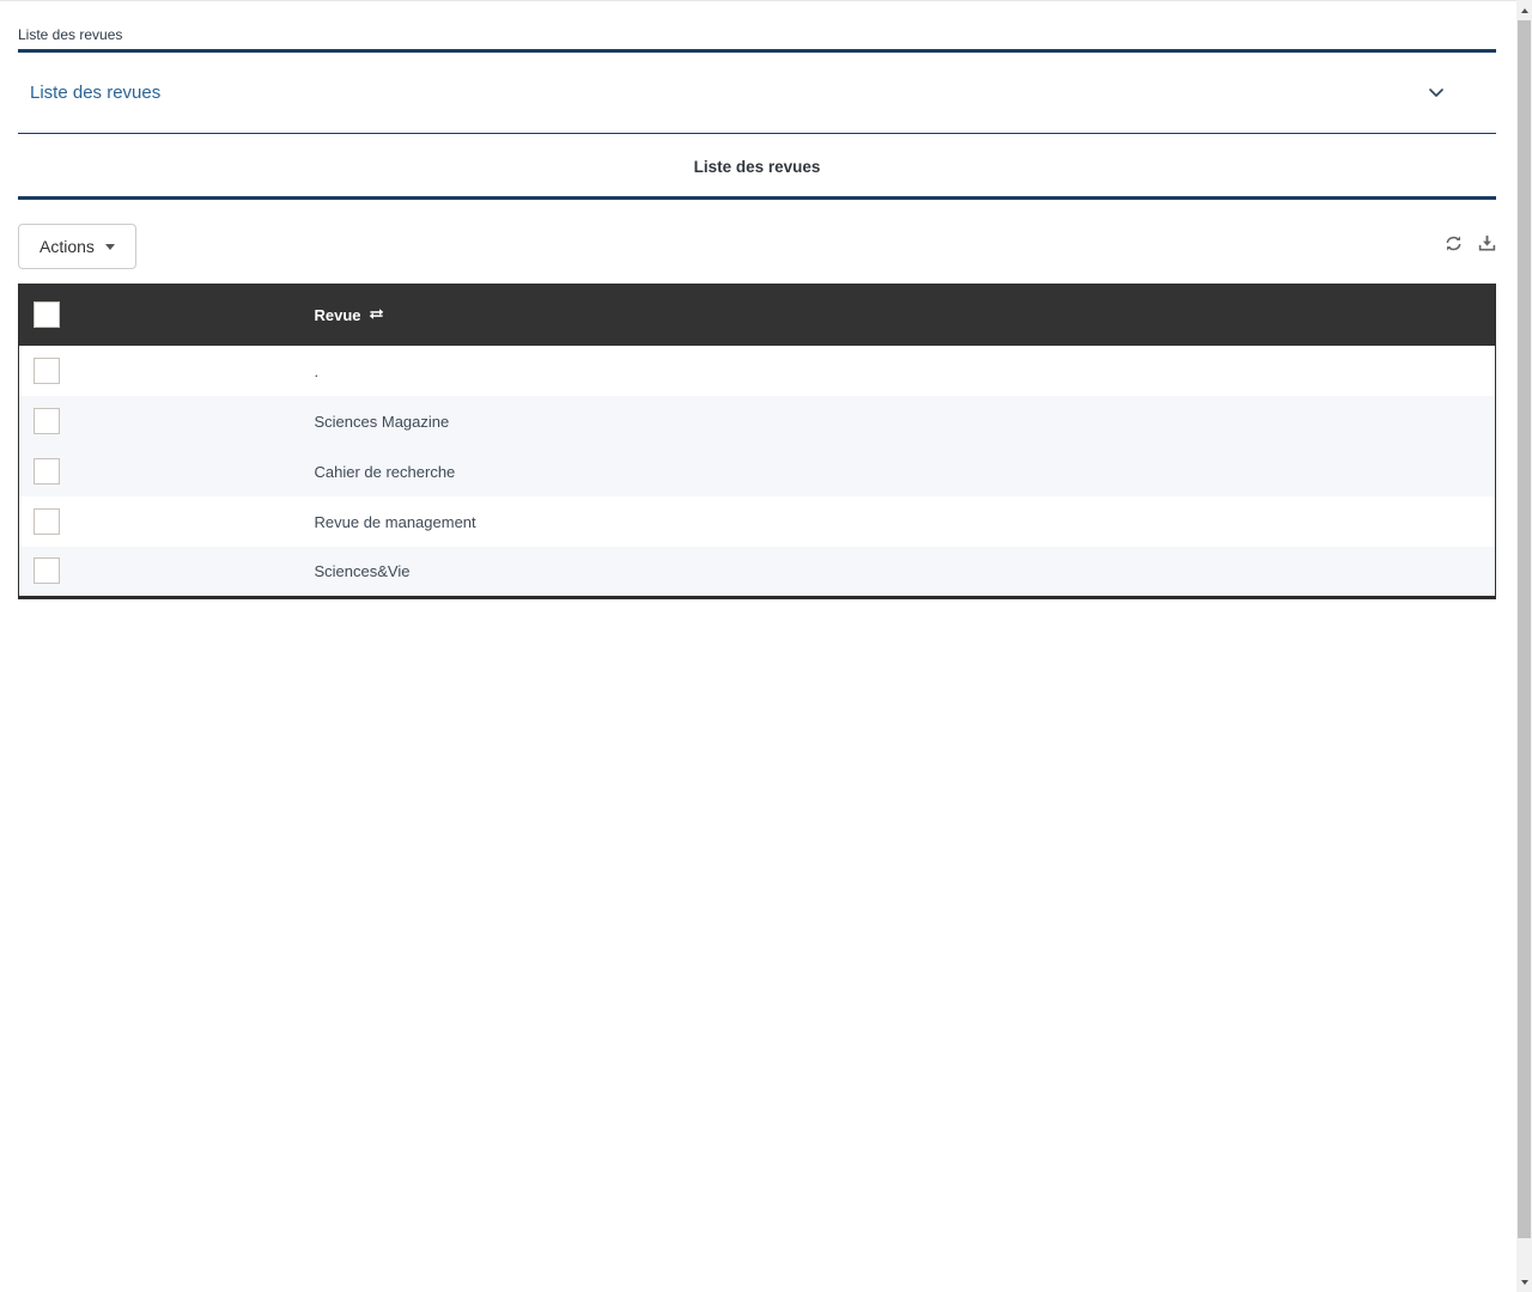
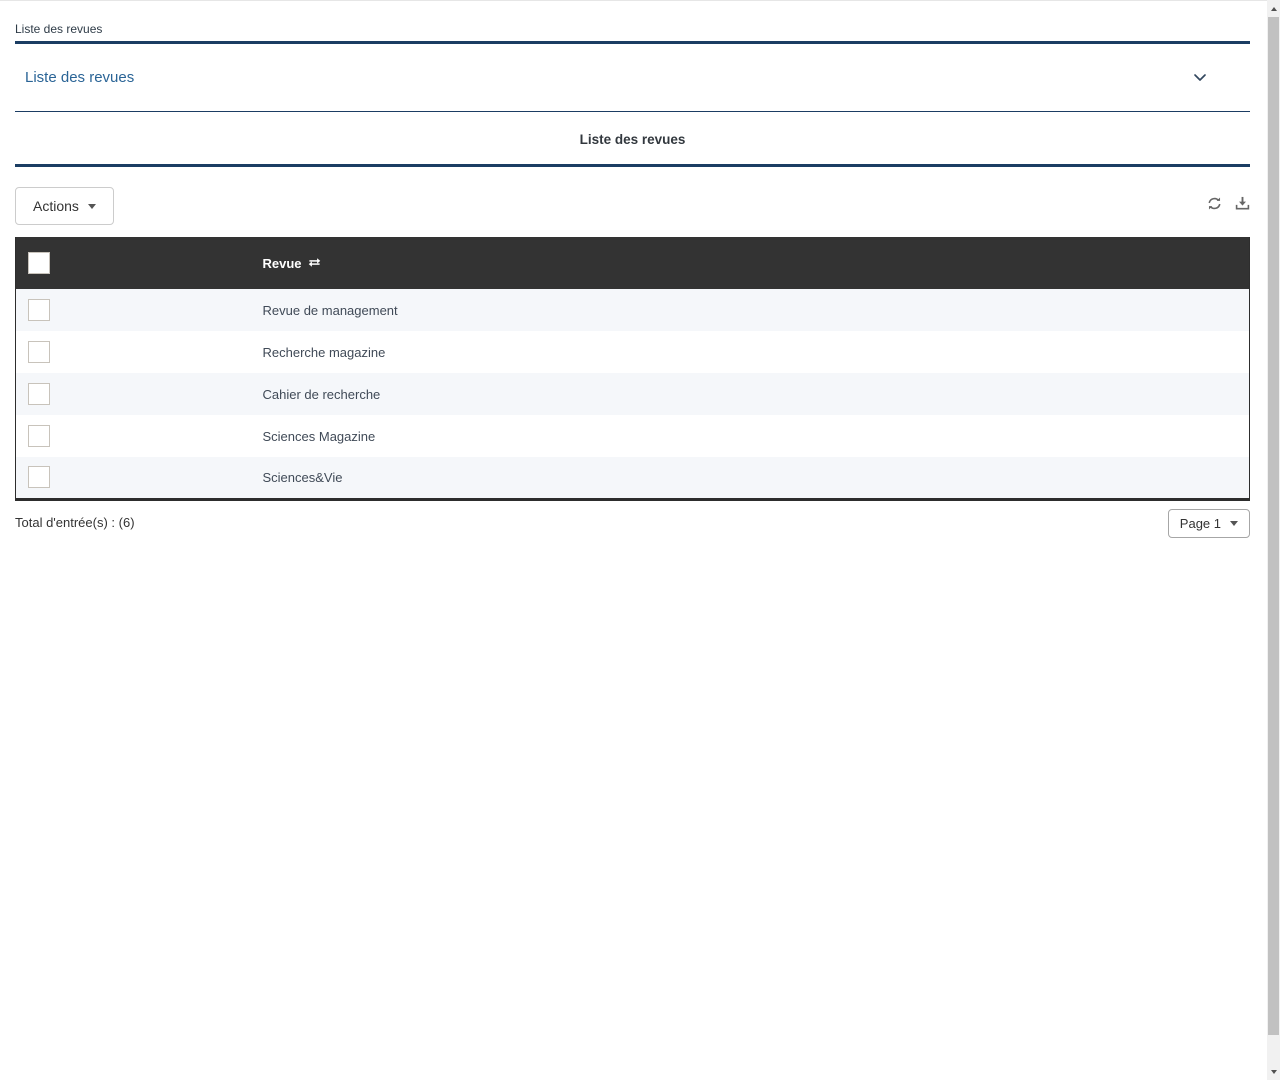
  Liste des revues
  Liste des revues
  Liste des revues
  Actions
  	Revue
- 	.
- 	Sciences Magazine
+ 	Revue de management
+ 	Recherche magazine
  	Cahier de recherche
- 	Revue de management
+ 	Sciences Magazine
  	Sciences&Vie
+ Total d'entrée(s) : (6)
+ Page 1
